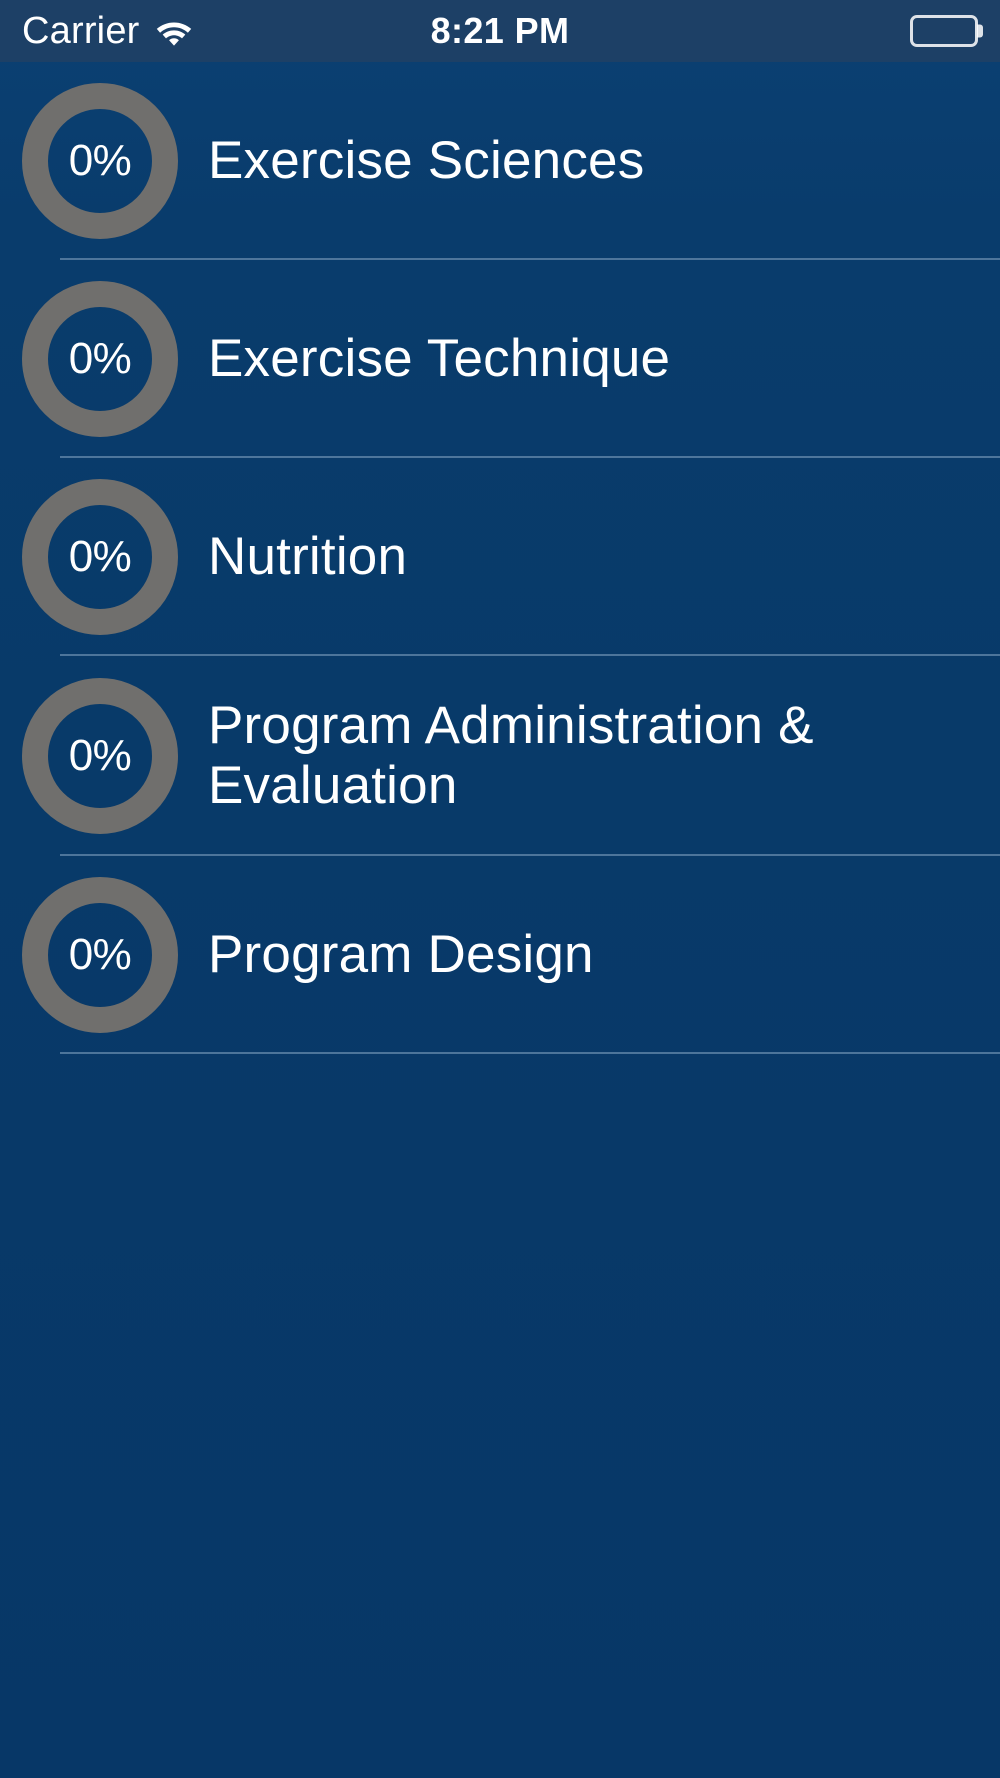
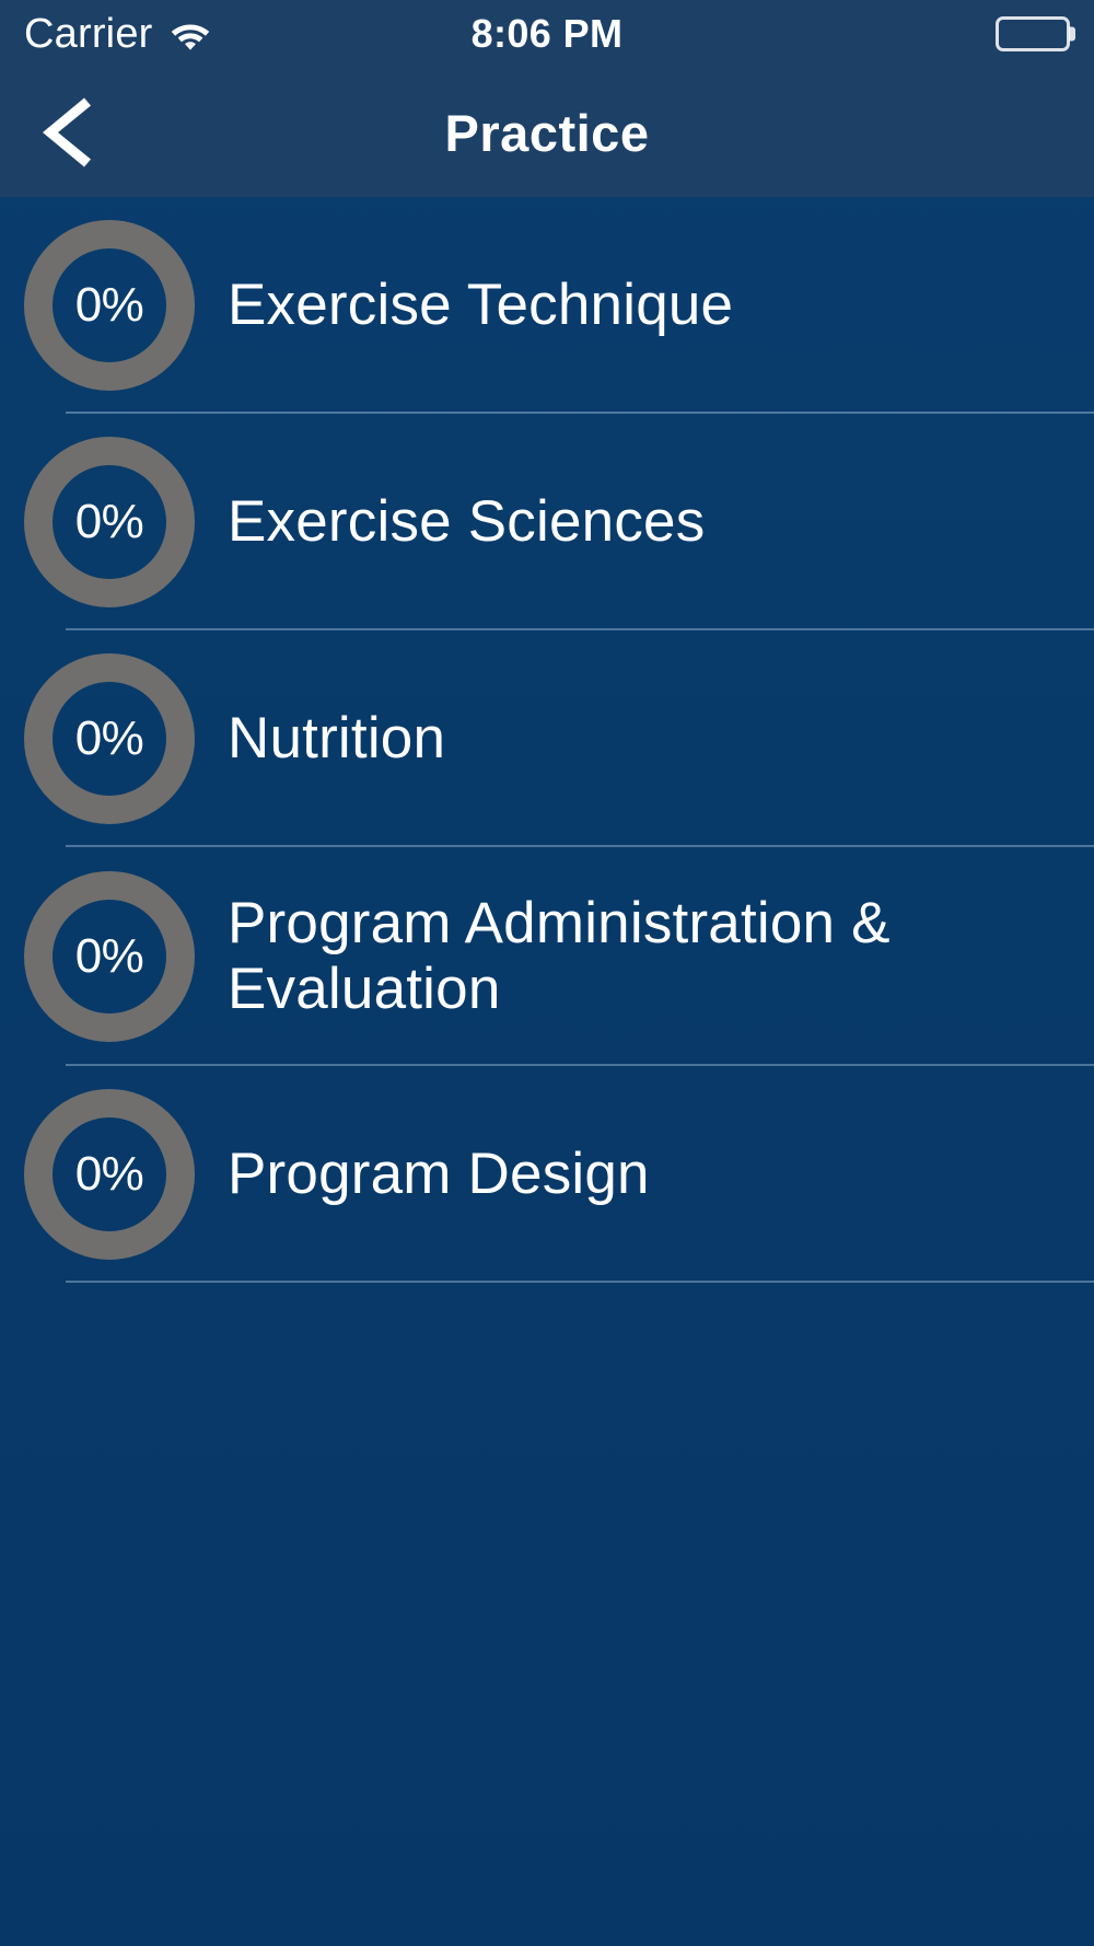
  Carrier
- 8:21 PM
+ 8:06 PM
+ Practice
  0%
- Exercise Sciences
+ Exercise Technique
  0%
- Exercise Technique
+ Exercise Sciences
  0%
  Nutrition
  0%
  Program Administration &
  Evaluation
  0%
  Program Design
